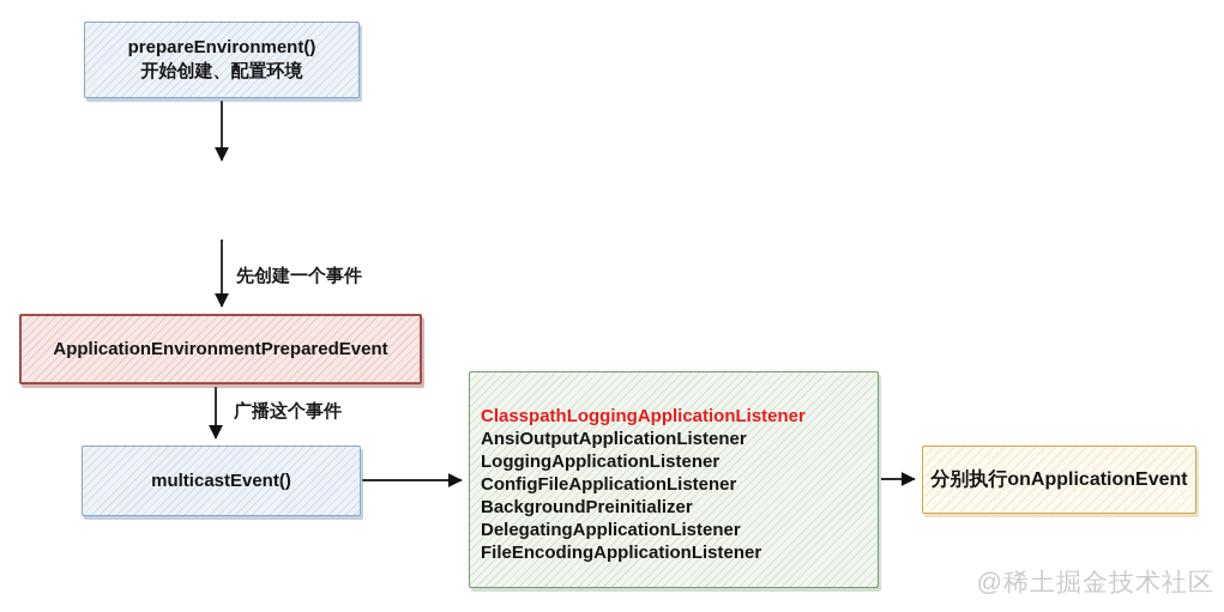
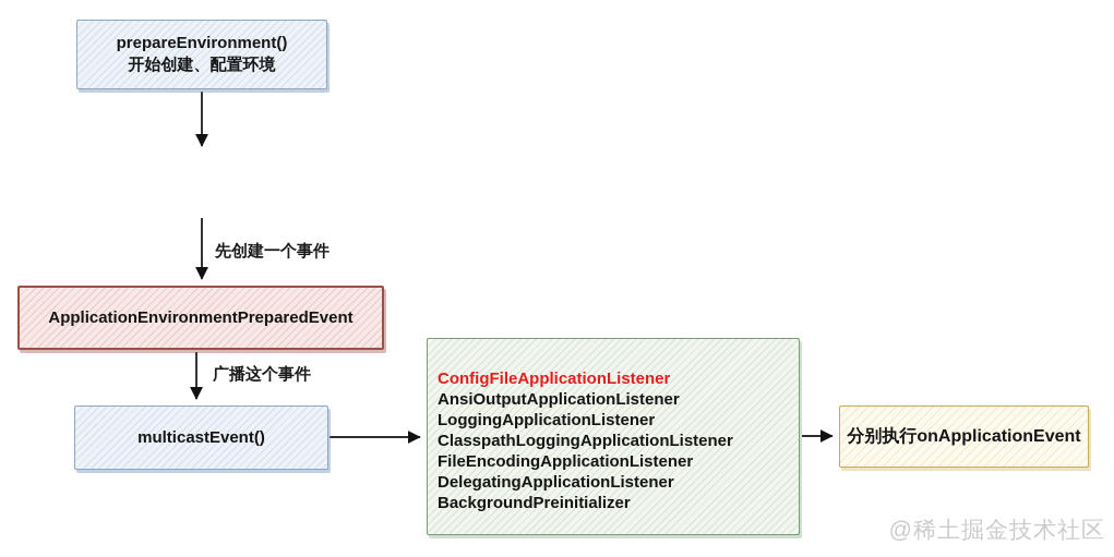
  prepareEnvironment()
  开始创建、配置环境
  先创建一个事件
  ApplicationEnvironmentPreparedEvent
  广播这个事件
  multicastEvent()
- ClasspathLoggingApplicationListener
+ ConfigFileApplicationListener
  AnsiOutputApplicationListener
  LoggingApplicationListener
- ConfigFileApplicationListener
+ ClasspathLoggingApplicationListener
- BackgroundPreinitializer
+ FileEncodingApplicationListener
  DelegatingApplicationListener
- FileEncodingApplicationListener
+ BackgroundPreinitializer
  分别执行onApplicationEvent
  @稀土掘金技术社区
